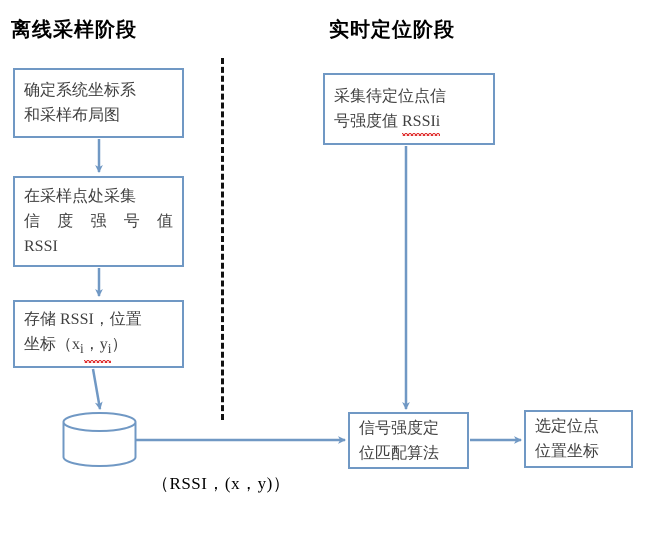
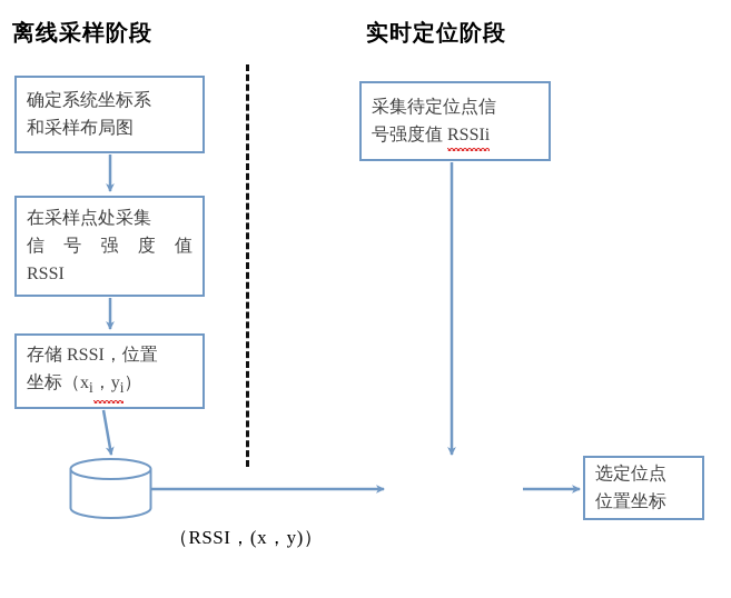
  离线采样阶段
  实时定位阶段
  确定系统坐标系
  和采样布局图
  在采样点处采集
  信
- 度
+ 号
  强
- 号
+ 度
  值
  RSSI
  存储 RSSI，位置
  坐标（xi，yi）
  采集待定位点信
  号强度值 RSSIi
- 信号强度定
- 位匹配算法
  选定位点
  位置坐标
  （RSSI，(x，y)）
